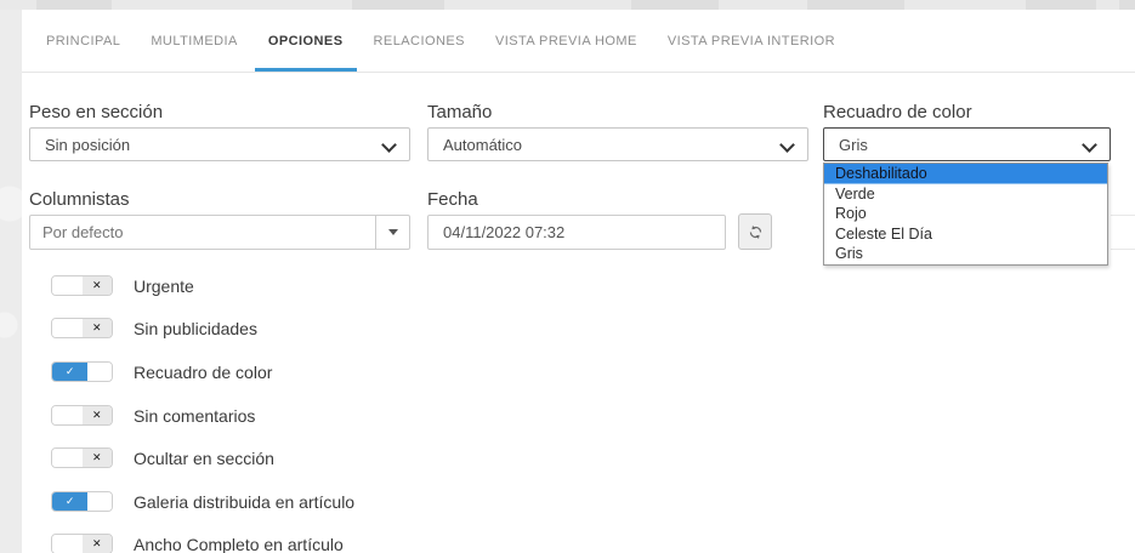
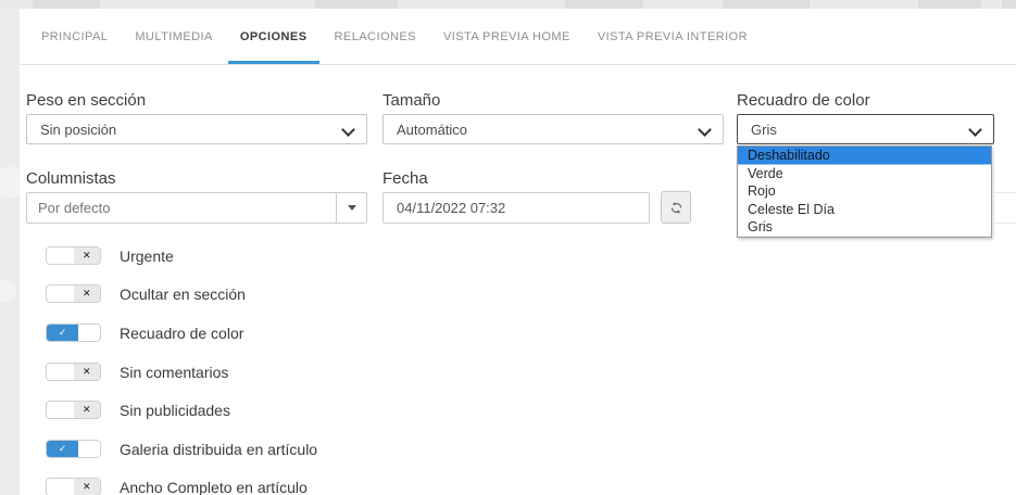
  PRINCIPAL
  MULTIMEDIA
  OPCIONES
  RELACIONES
  VISTA PREVIA HOME
  VISTA PREVIA INTERIOR
  Peso en sección
  Tamaño
  Recuadro de color
  Sin posición
  Automático
  Gris
  Columnistas
  Fecha
  Por defecto
  04/11/2022 07:32
  Deshabilitado
  Verde
  Rojo
  Celeste El Día
  Gris
  ✕
  Urgente
  ✕
- Sin publicidades
+ Ocultar en sección
  ✓
  Recuadro de color
  ✕
  Sin comentarios
  ✕
- Ocultar en sección
+ Sin publicidades
  ✓
  Galeria distribuida en artículo
  ✕
  Ancho Completo en artículo
